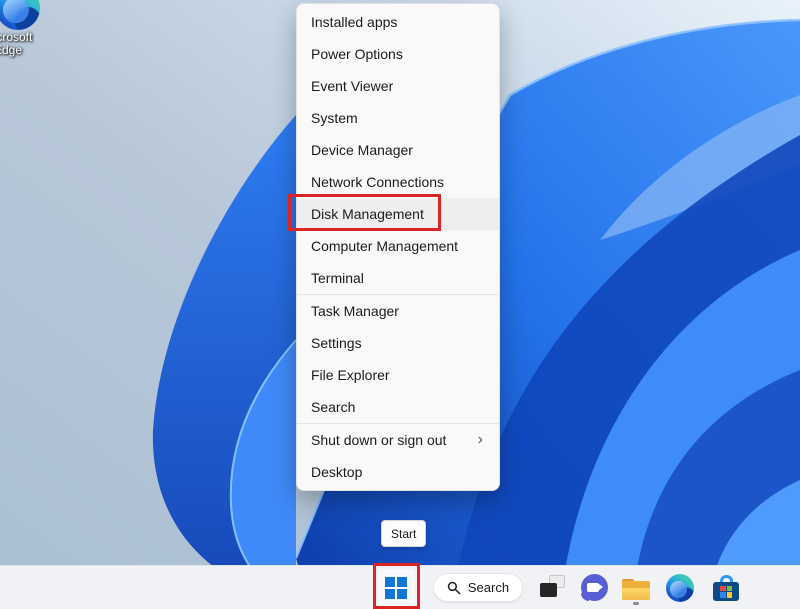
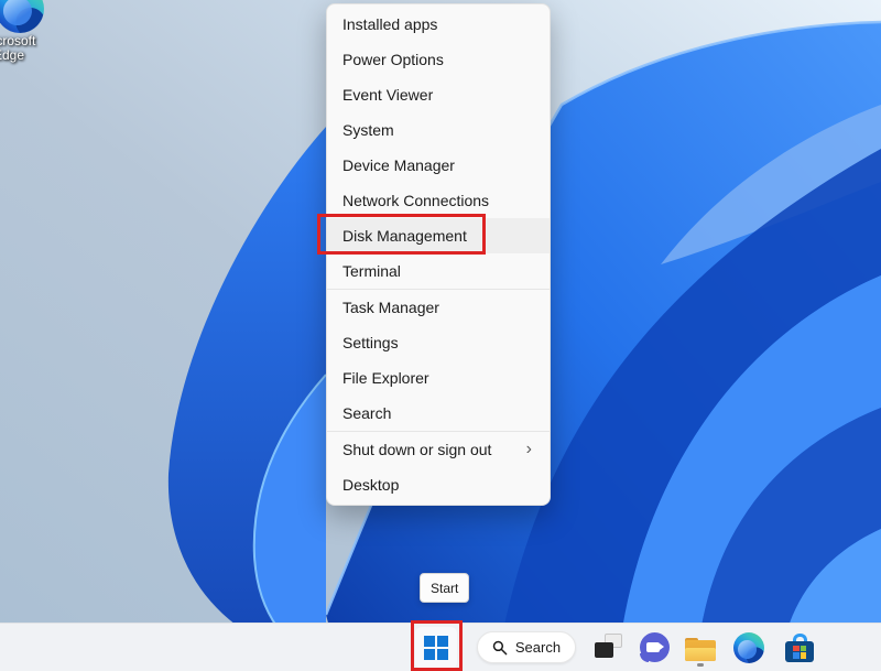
  Installed apps
  Power Options
  Event Viewer
  System
  Device Manager
  Network Connections
  Disk Management
- Computer Management
  Terminal
  Task Manager
  Settings
  File Explorer
  Search
  Shut down or sign out
  ›
  Desktop
  Start
  Search
